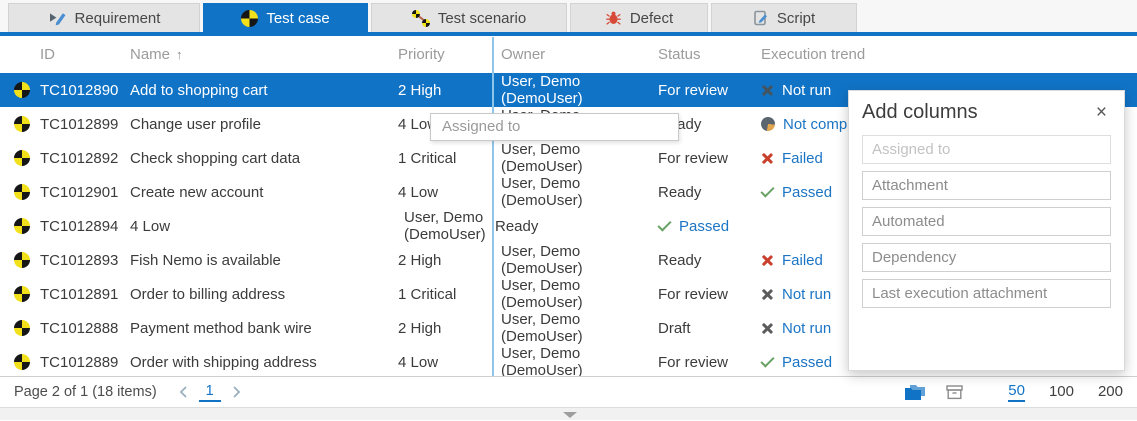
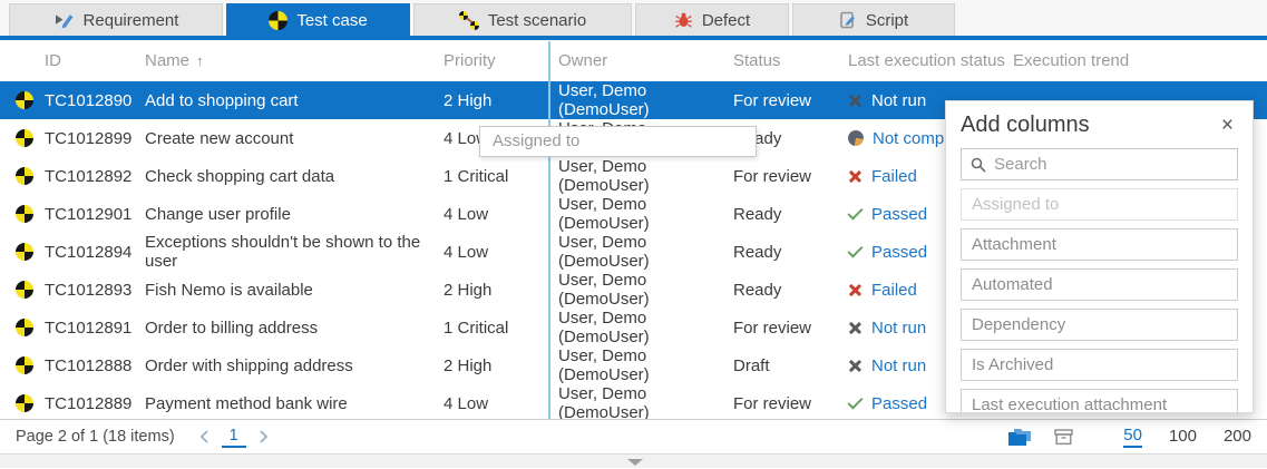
  Requirement
  Test case
  Test scenario
  Defect
  Script
  ID
  Name ↑
  Priority
  Owner
  Status
+ Last execution status
  Execution trend
  TC1012890
  Add to shopping cart
  2 High
  User, Demo (DemoUser)
  For review
  Not run
  TC1012899
- Change user profile
+ Create new account
  4 Lo
  TC1012892
  Check shopping cart data
  1 Critical
  User, Demo (DemoUser)
  For review
  Failed
  TC1012901
- Create new account
+ Change user profile
  4 Low
  User, Demo (DemoUser)
  Ready
  Passed
  TC1012894
+ Exceptions shouldn't be shown to the user
  4 Low
  User, Demo (DemoUser)
  Ready
  Passed
  TC1012893
  Fish Nemo is available
  2 High
  User, Demo (DemoUser)
  Ready
  Failed
  TC1012891
  Order to billing address
  1 Critical
  User, Demo (DemoUser)
  For review
  Not run
  TC1012888
- Payment method bank wire
+ Order with shipping address
  2 High
  User, Demo (DemoUser)
  Draft
  Not run
  TC1012889
- Order with shipping address
+ Payment method bank wire
  4 Low
  User, Demo (DemoUser)
  For review
  Passed
  Assigned to
  Add columns
  ×
+ Search
  Assigned to
  Attachment
  Automated
  Dependency
+ Is Archived
  Last execution attachment
  Page 2 of 1 (18 items)
  1
  50
  100
  200
